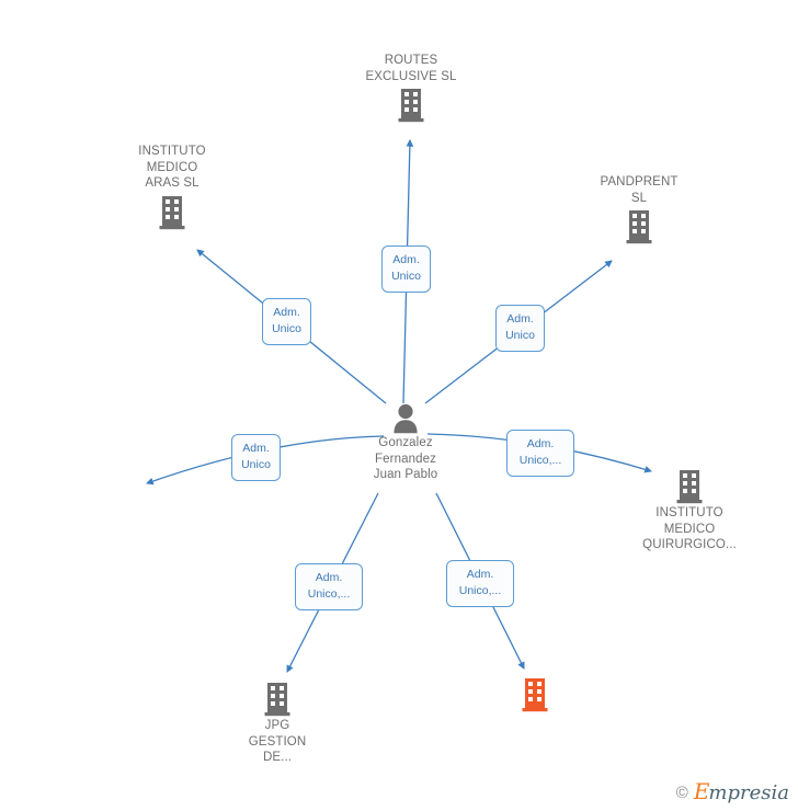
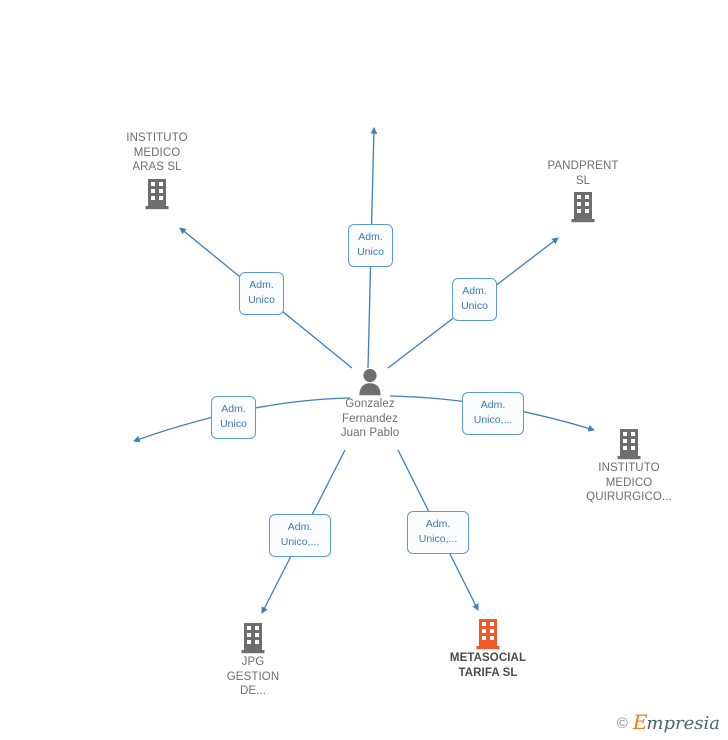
- ROUTES
- EXCLUSIVE SL
  INSTITUTO
  MEDICO
  ARAS SL
  PANDPRENT
  SL
  INSTITUTO
  MEDICO
  QUIRURGICO...
  JPG
  GESTION
  DE...
+ METASOCIAL
+ TARIFA SL
  Gonzalez
  Fernandez
  Juan Pablo
  Adm.
  Unico
  Adm.
  Unico
  Adm.
  Unico
  Adm.
  Unico
  Adm.
  Unico,...
  Adm.
  Unico,...
  Adm.
  Unico,...
  ©
  Empresia
